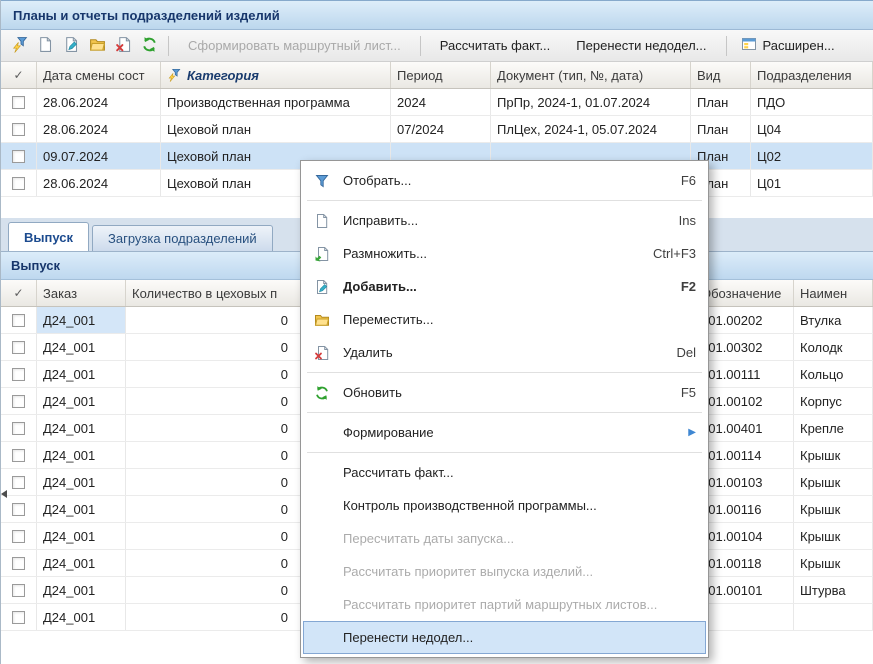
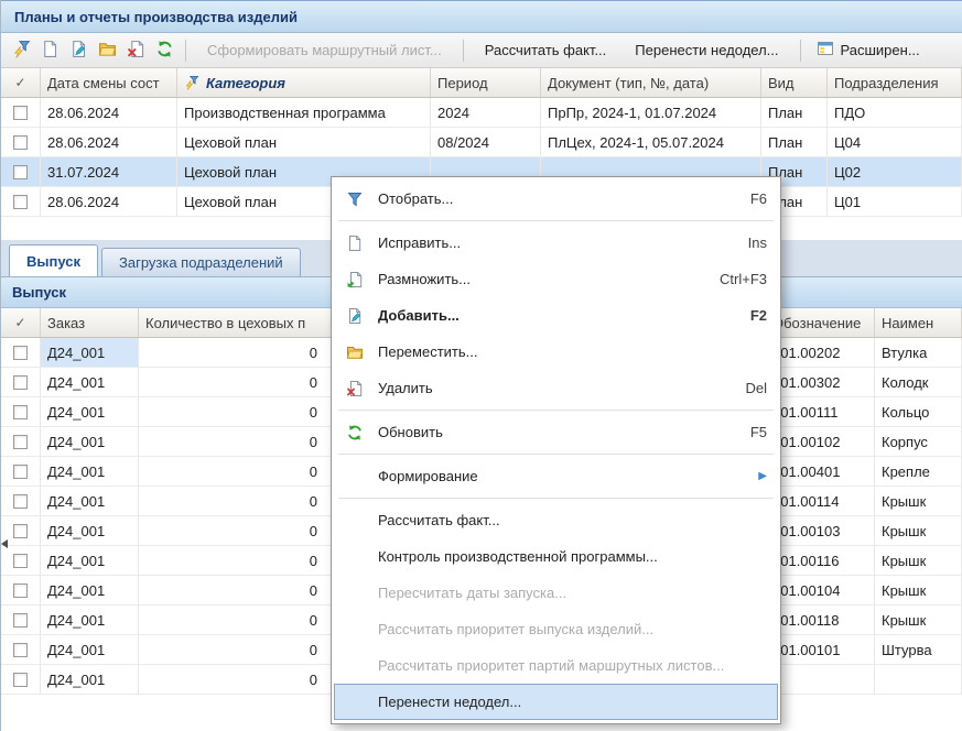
- Планы и отчеты подразделений изделий
+ Планы и отчеты производства изделий
  Сформировать маршрутный лист...
  Рассчитать факт...
  Перенести недодел...
  Расширен...
  ✓
  Дата смены сост
  Категория
  Период
  Документ (тип, №, дата)
  Вид
  Подразделения
  28.06.2024
  Производственная программа
  2024
  ПрПр, 2024-1, 01.07.2024
  План
  ПДО
  28.06.2024
  Цеховой план
- 07/2024
+ 08/2024
  ПлЦех, 2024-1, 05.07.2024
  План
  Ц04
- 09.07.2024
+ 31.07.2024
  Цеховой план
  План
  Ц02
  28.06.2024
  Цеховой план
  лан
  Ц01
  Выпуск
  Загрузка подразделений
  Выпуск
  ✓
  Заказ
  Количество в цеховых п
  бозначение
  Наимен
  Д24_001
  0
  01.00202
  Втулка
  Д24_001
  0
  01.00302
  Колодк
  Д24_001
  0
  01.00111
  Кольцо
  Д24_001
  0
  01.00102
  Корпус
  Д24_001
  0
  01.00401
  Крепле
  Д24_001
  0
  01.00114
  Крышк
  Д24_001
  0
  01.00103
  Крышк
  Д24_001
  0
  01.00116
  Крышк
  Д24_001
  0
  01.00104
  Крышк
  Д24_001
  0
  01.00118
  Крышк
  Д24_001
  0
  01.00101
  Штурва
  Д24_001
  0
  Отобрать...
  F6
  Исправить...
  Ins
  Размножить...
  Ctrl+F3
  Добавить...
  F2
  Переместить...
  Удалить
  Del
  Обновить
  F5
  Формирование
  ▶
  Рассчитать факт...
  Контроль производственной программы...
  Пересчитать даты запуска...
  Рассчитать приоритет выпуска изделий...
  Рассчитать приоритет партий маршрутных листов...
  Перенести недодел...
